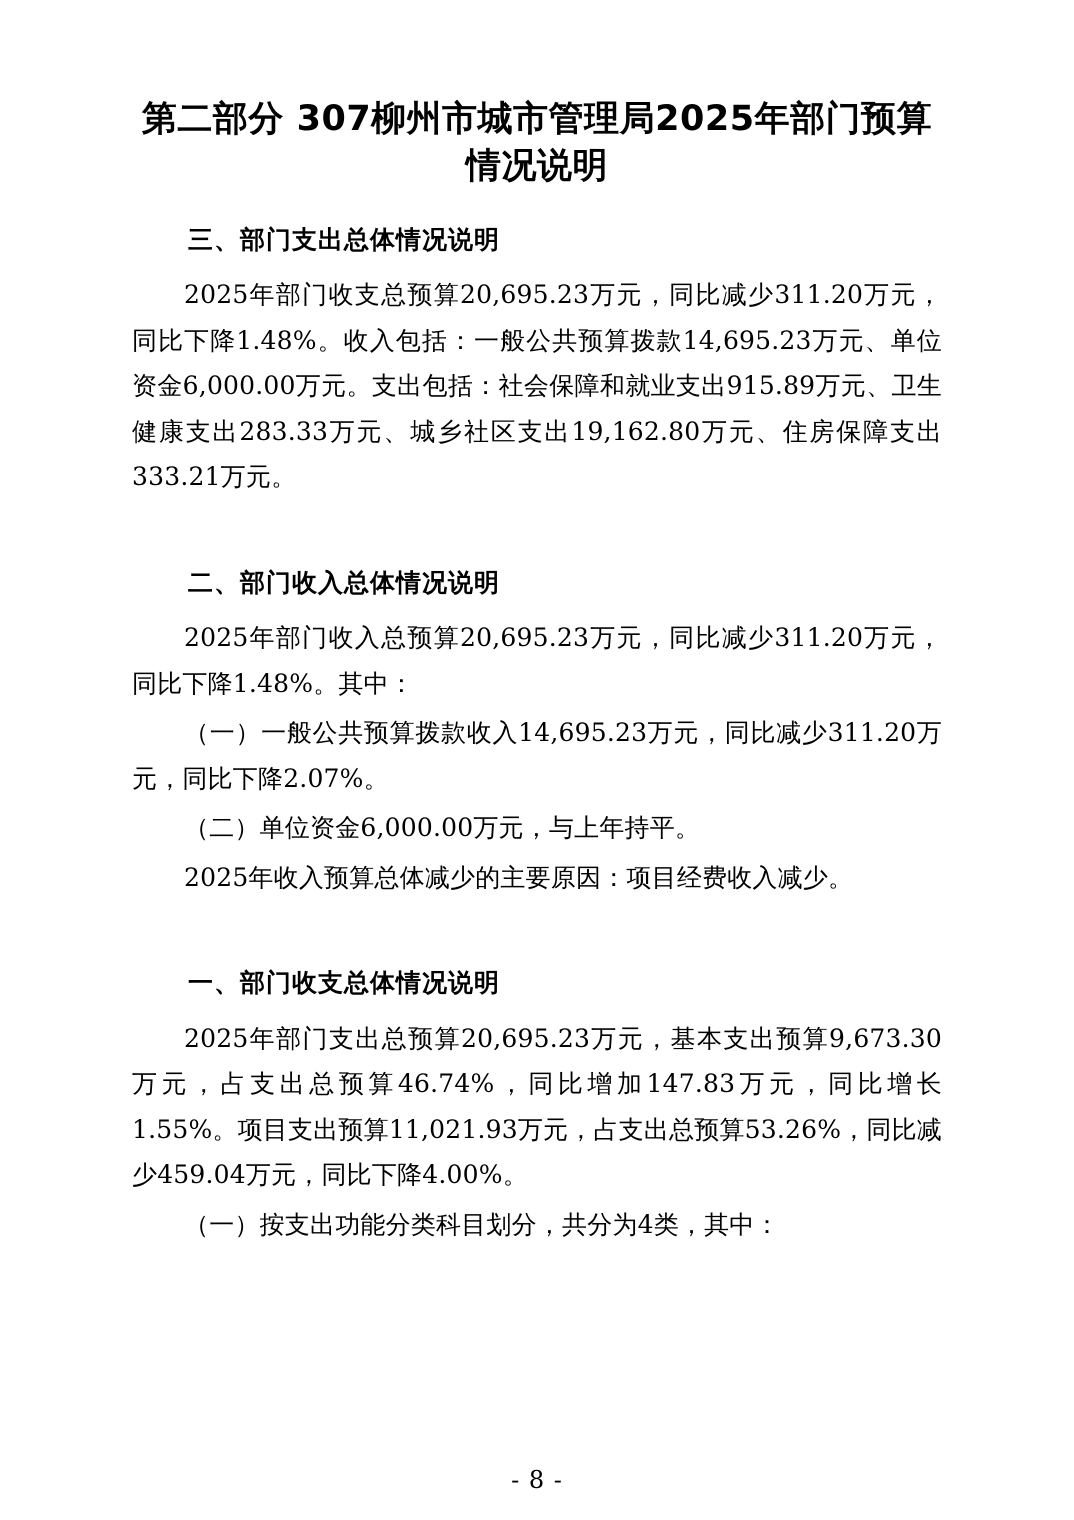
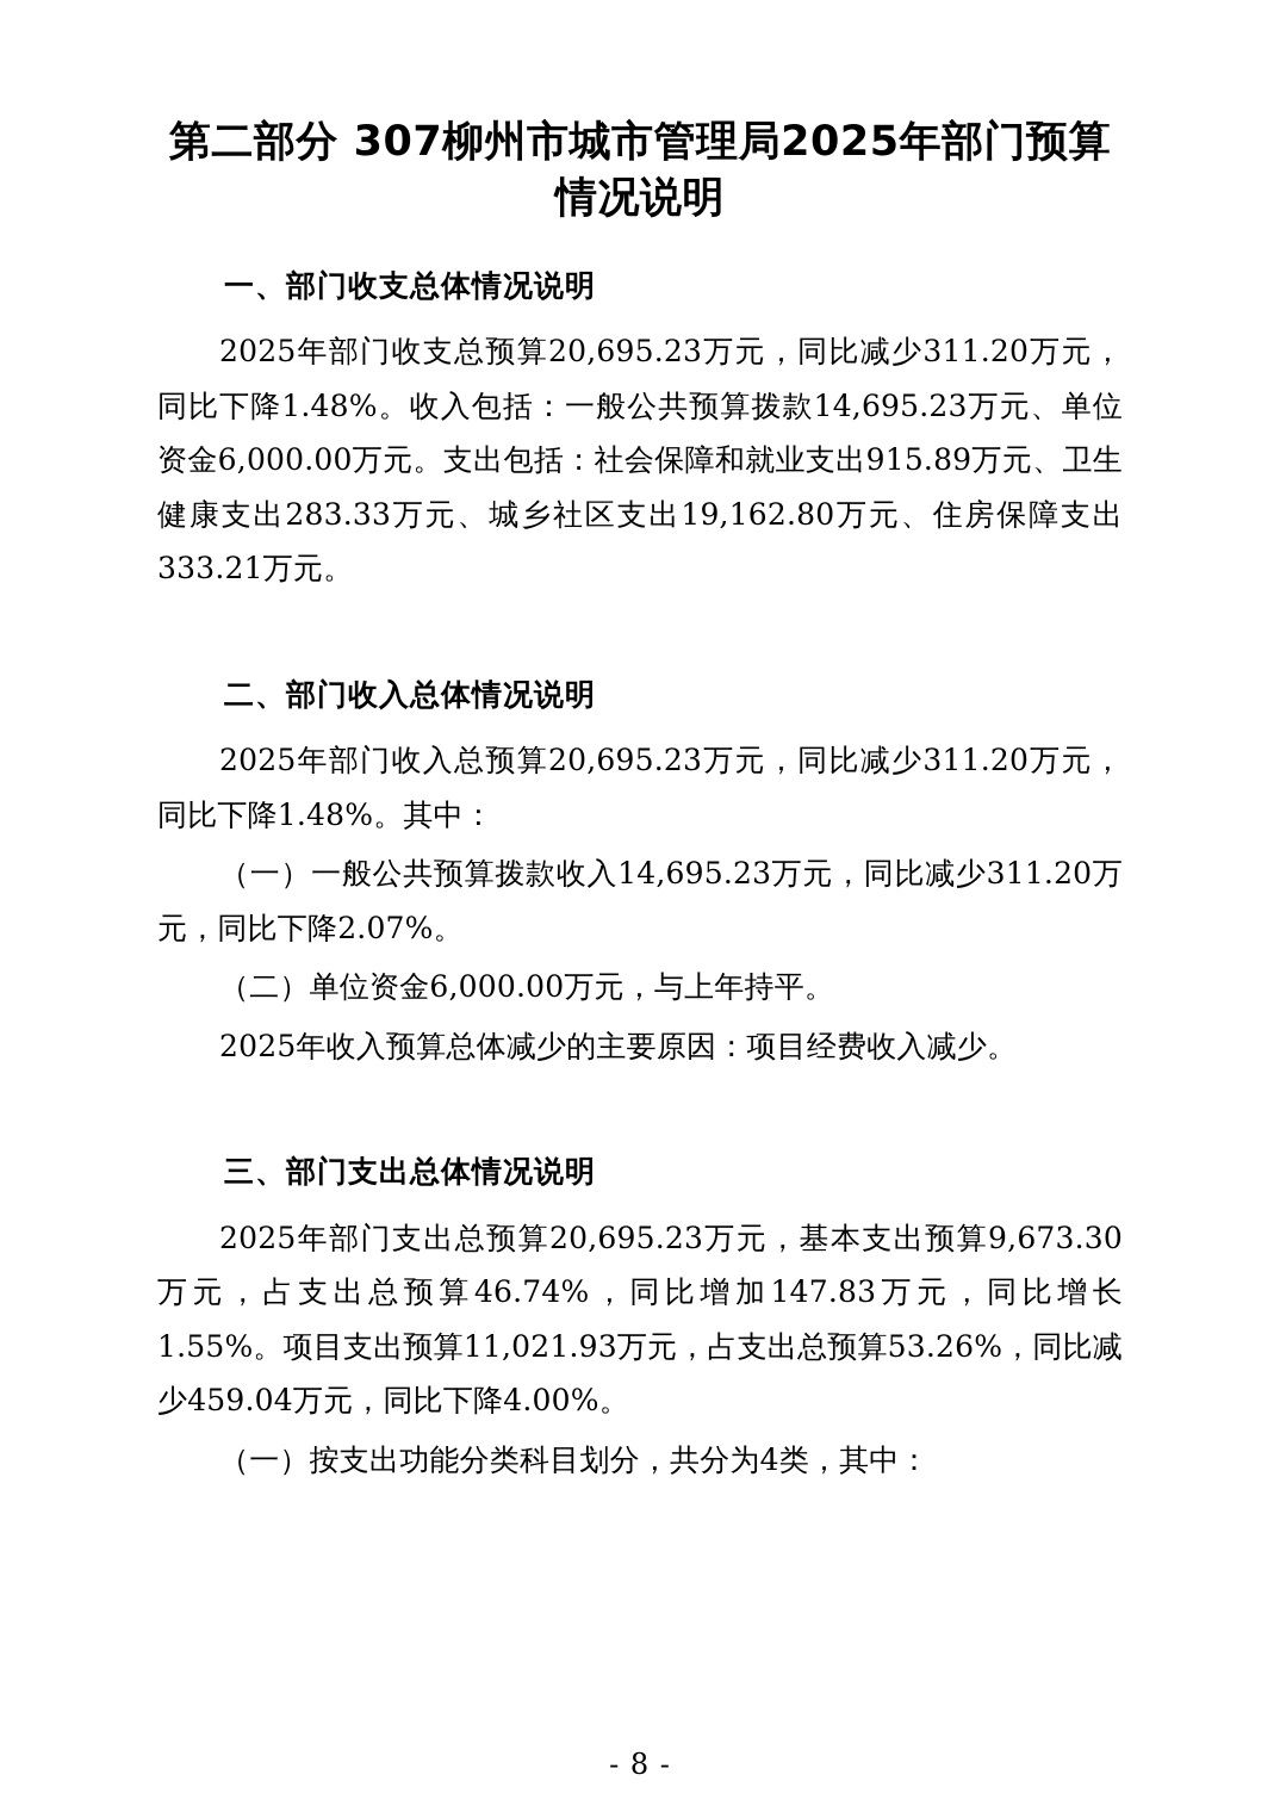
  第二部分 307柳州市城市管理局2025年部门预算情况说明
- 三、部门支出总体情况说明
+ 一、部门收支总体情况说明
  2025年部门收支总预算20,695.23万元，同比减少311.20万元，同比下降1.48%。收入包括：一般公共预算拨款14,695.23万元、单位资金6,000.00万元。支出包括：社会保障和就业支出915.89万元、卫生健康支出283.33万元、城乡社区支出19,162.80万元、住房保障支出333.21万元。
  二、部门收入总体情况说明
  2025年部门收入总预算20,695.23万元，同比减少311.20万元，同比下降1.48%。其中：
  （一）一般公共预算拨款收入14,695.23万元，同比减少311.20万元，同比下降2.07%。
  （二）单位资金6,000.00万元，与上年持平。
  2025年收入预算总体减少的主要原因：项目经费收入减少。
- 一、部门收支总体情况说明
+ 三、部门支出总体情况说明
  2025年部门支出总预算20,695.23万元，基本支出预算9,673.30万元，占支出总预算46.74%，同比增加147.83万元，同比增长1.55%。项目支出预算11,021.93万元，占支出总预算53.26%，同比减少459.04万元，同比下降4.00%。
  （一）按支出功能分类科目划分，共分为4类，其中：
  - 8 -
